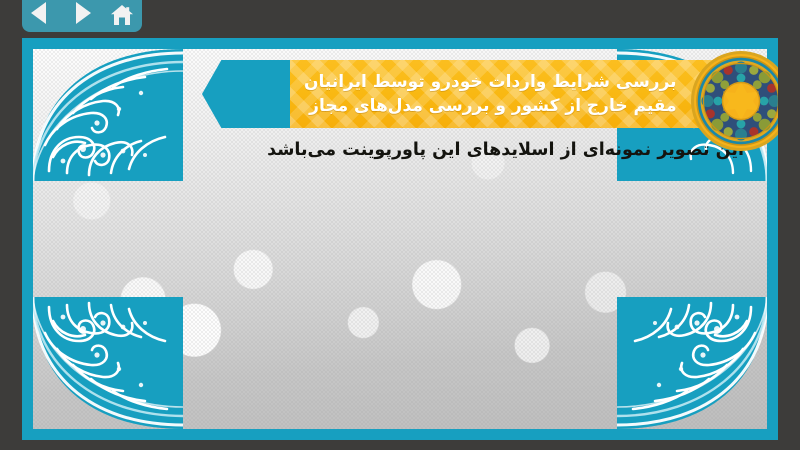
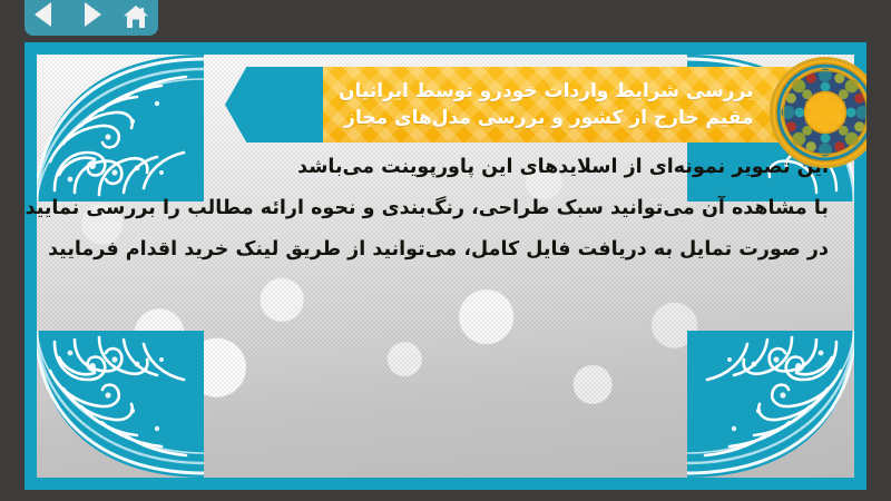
  بررسی شرایط واردات خودرو توسط ایرانیان
  مقیم خارج از کشور و بررسی مدل‌های مجاز
  ن تصویر نمونه‌ای از اسلایدهای این پاورپوینت می‌باشد
+ با مشاهده آن می‌توانید سبک طراحی، رنگ‌بندی و نحوه ارائه مطالب را بررسی نمایید
+ در صورت تمایل به دریافت فایل کامل، می‌توانید از طریق لینک خرید اقدام فرمایید
